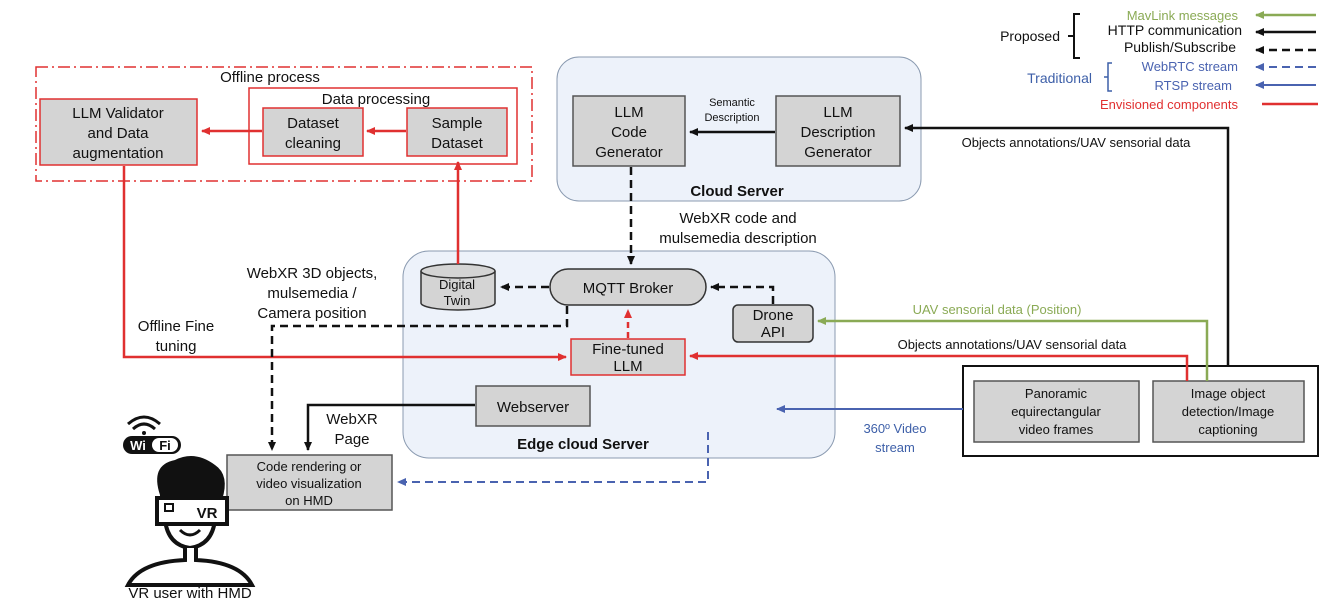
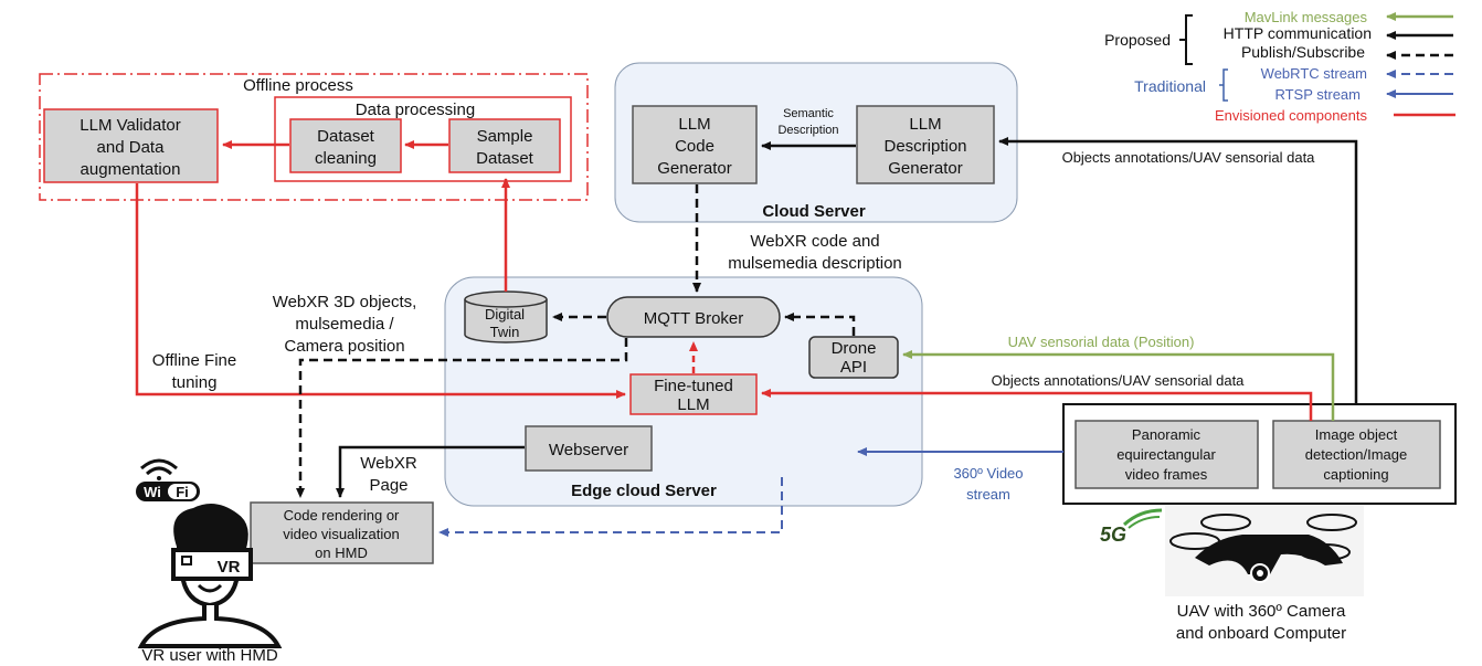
  Proposed
  Traditional
  MavLink messages
  HTTP communication
  Publish/Subscribe
  WebRTC stream
  RTSP stream
  Envisioned components
  Offline process
  Data processing
  LLM Validator
  and Data
  augmentation
  Dataset
  cleaning
  Sample
  Dataset
  Cloud Server
  LLM
  Code
  Generator
  LLM
  Description
  Generator
  Semantic
  Description
  Objects annotations/UAV sensorial data
  Edge cloud Server
  Digital
  Twin
  MQTT Broker
  Drone
  API
  Fine-tuned
  LLM
  Webserver
  WebXR code and
  mulsemedia description
  Offline Fine
  tuning
  WebXR 3D objects,
  mulsemedia /
  Camera position
  WebXR
  Page
  Code rendering or
  video visualization
  on HMD
  Panoramic
  equirectangular
  video frames
  Image object
  detection/Image
  captioning
  UAV sensorial data (Position)
  Objects annotations/UAV sensorial data
  360º Video
  stream
  Wi
  Fi
  VR
  VR user with HMD
+ 5G
+ UAV with 360º Camera
+ and onboard Computer
